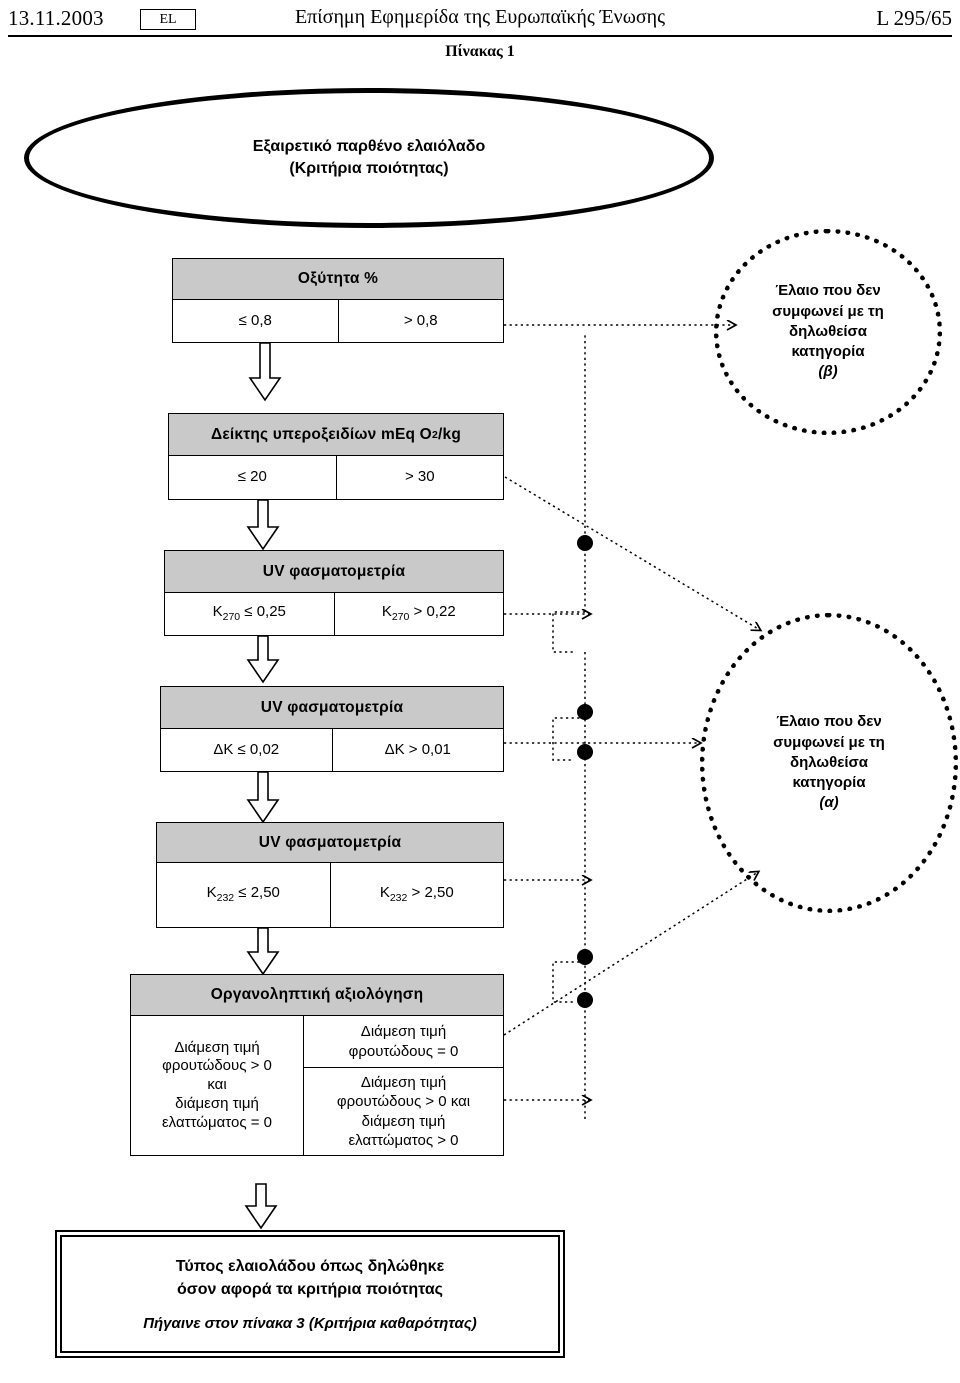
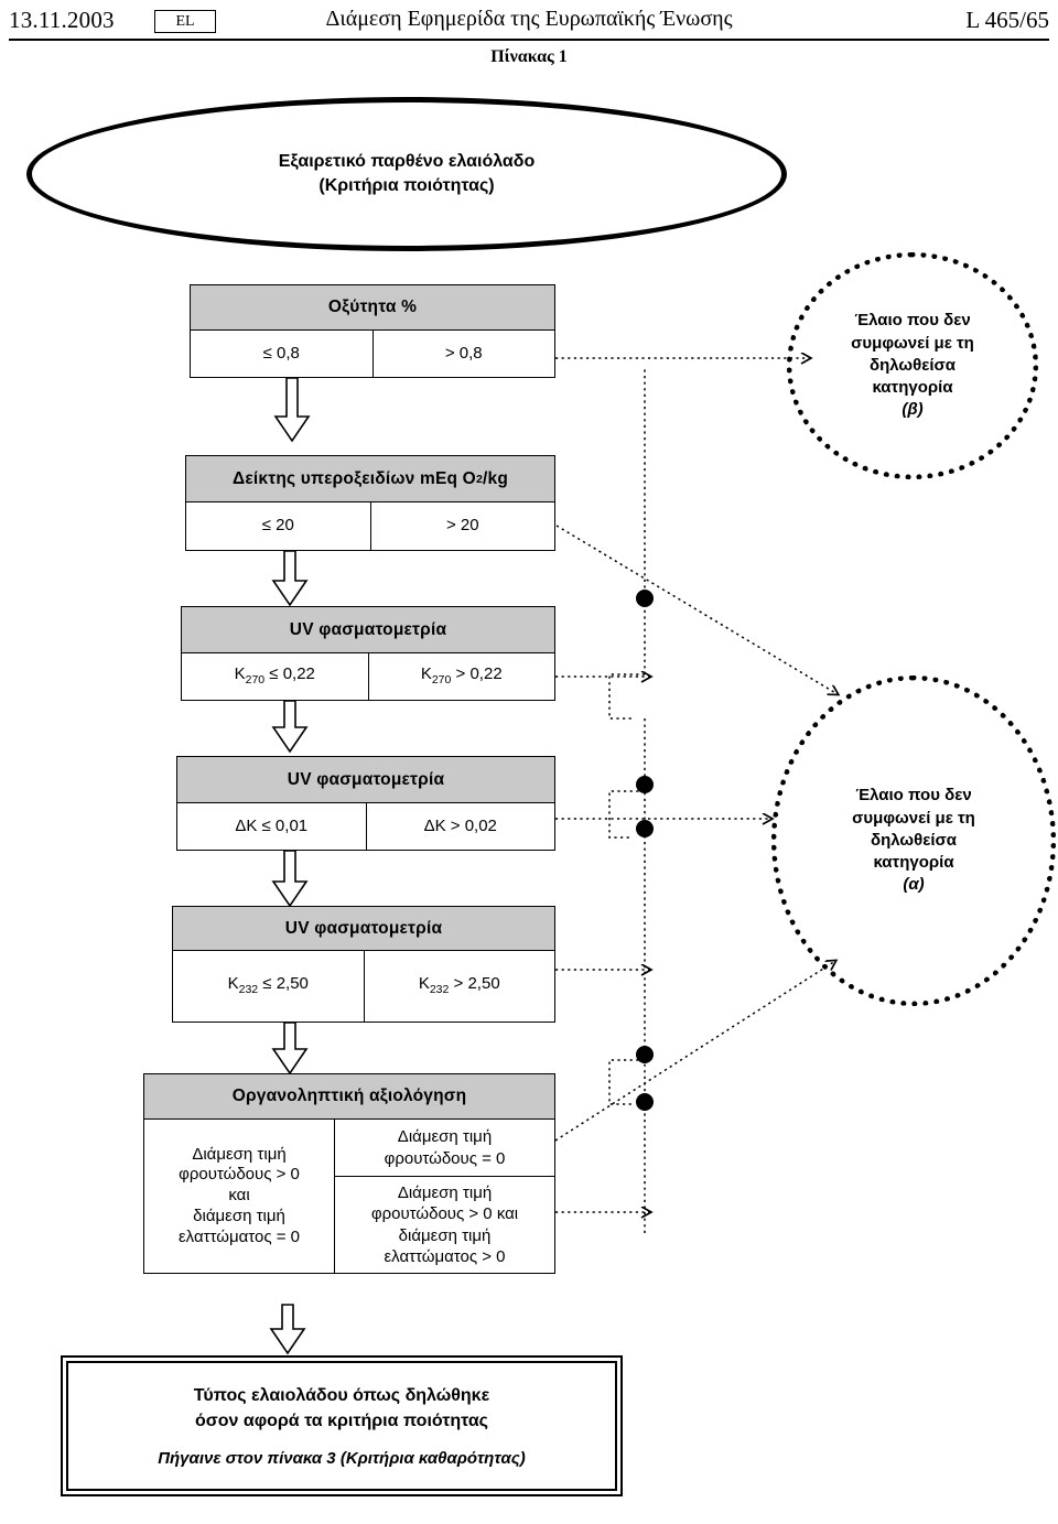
  13.11.2003
  EL
- Επίσημη Εφημερίδα της Ευρωπαϊκής Ένωσης
+ Διάμεση Εφημερίδα της Ευρωπαϊκής Ένωσης
- L 295/65
+ L 465/65
  Πίνακας 1
  Εξαιρετικό παρθένο ελαιόλαδο
  (Κριτήρια ποιότητας)
  Οξύτητα %
  ≤ 0,8
  > 0,8
  Δείκτης υπεροξειδίων mEq O
  2
  /kg
  ≤ 20
- > 30
+ > 20
  UV φασματομετρία
- K270 ≤ 0,25
+ K270 ≤ 0,22
  K270 > 0,22
  UV φασματομετρία
- ΔK ≤ 0,02
+ ΔK ≤ 0,01
- ΔK > 0,01
+ ΔK > 0,02
  UV φασματομετρία
  K232 ≤ 2,50
  K232 > 2,50
  Οργανοληπτική αξιολόγηση
  Διάμεση τιμή
  φρουτώδους > 0
  και
  διάμεση τιμή
  ελαττώματος = 0
  Διάμεση τιμή
  φρουτώδους = 0
  Διάμεση τιμή
  φρουτώδους > 0 και
  διάμεση τιμή
  ελαττώματος > 0
  Έλαιο που δεν
  συμφωνεί με τη
  δηλωθείσα
  κατηγορία
  (β)
  Έλαιο που δεν
  συμφωνεί με τη
  δηλωθείσα
  κατηγορία
  (α)
  Τύπος ελαιολάδου όπως δηλώθηκε
  όσον αφορά τα κριτήρια ποιότητας
  Πήγαινε στον πίνακα 3 (Κριτήρια καθαρότητας)
